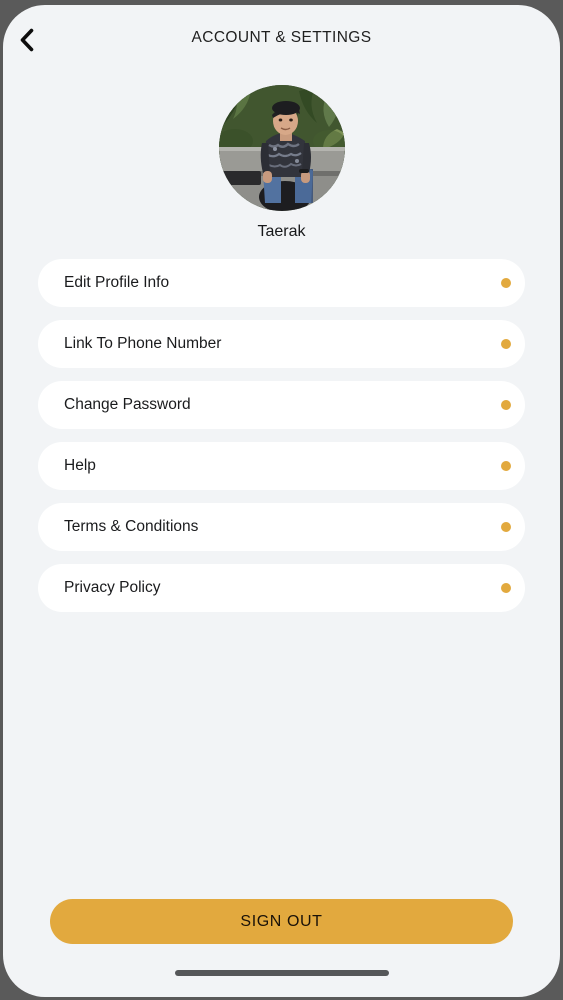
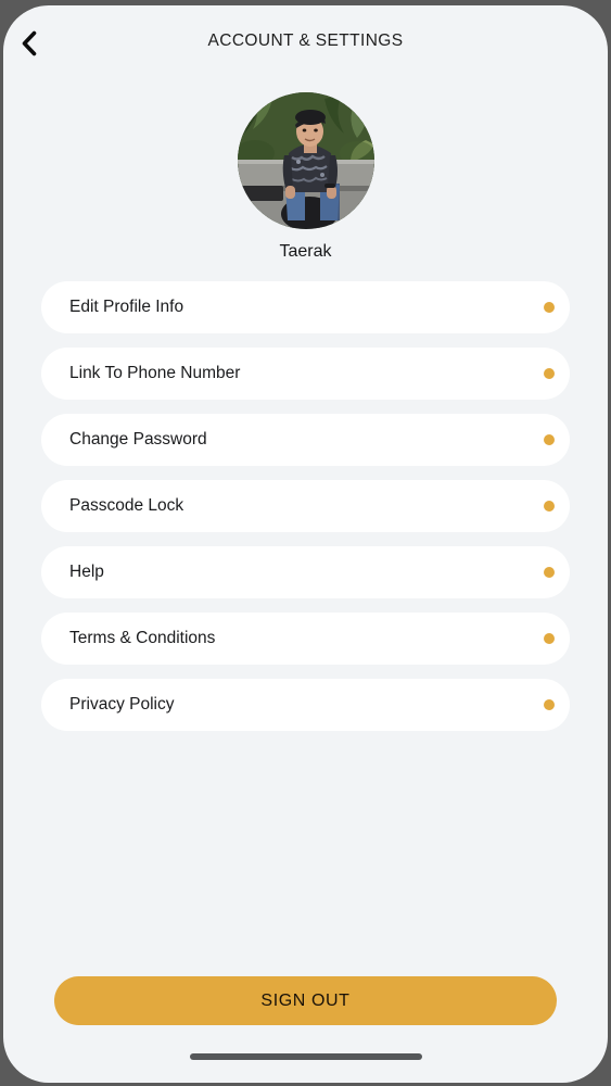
  ACCOUNT & SETTINGS
  Taerak
  Edit Profile Info
  Link To Phone Number
  Change Password
+ Passcode Lock
  Help
  Terms & Conditions
  Privacy Policy
  SIGN OUT
